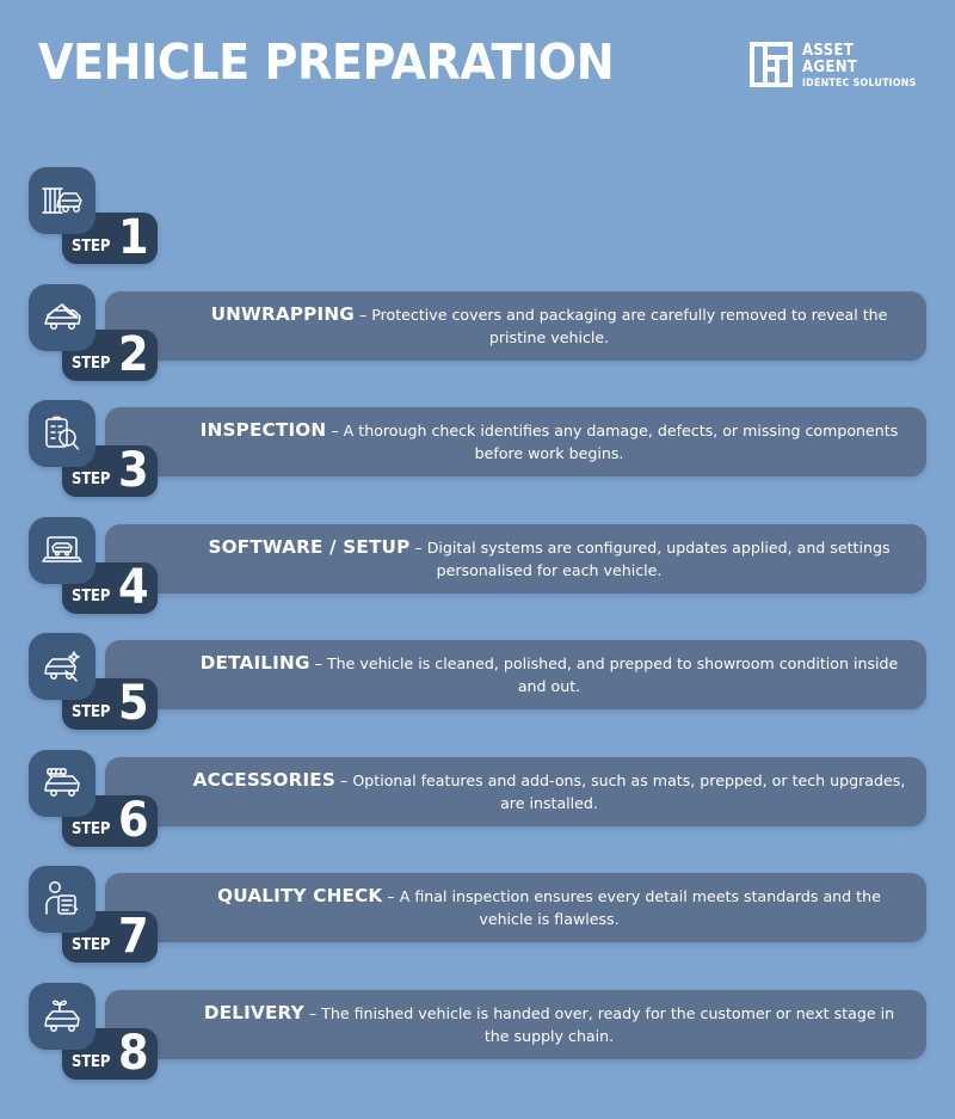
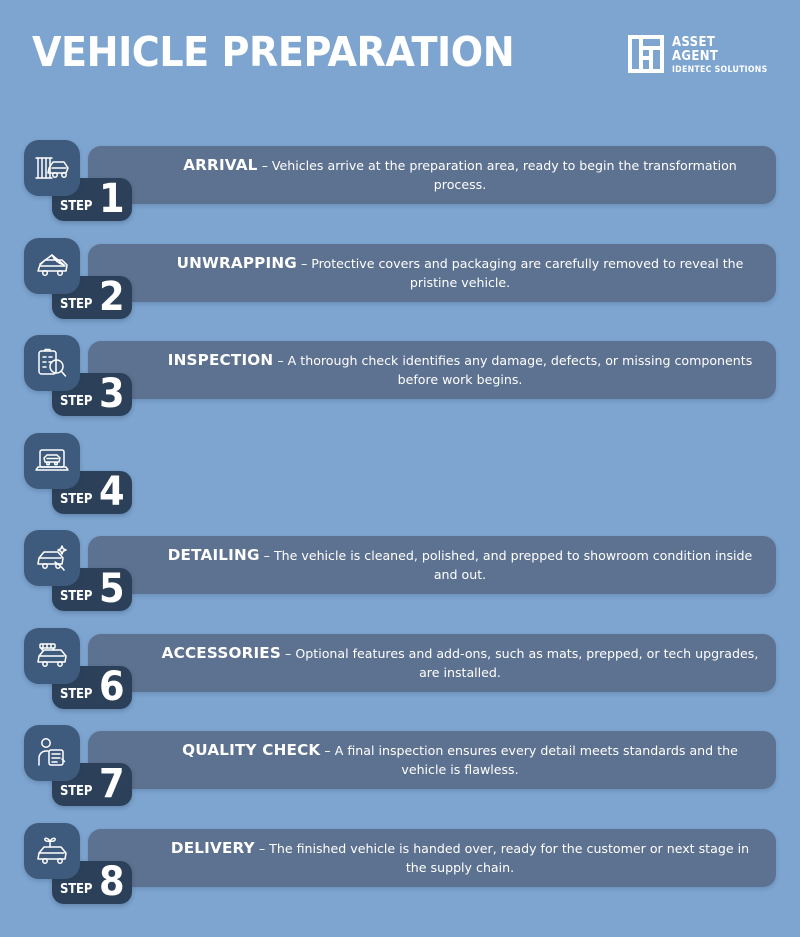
  VEHICLE PREPARATION
  ASSET
  AGENT
  IDENTEC SOLUTIONS
+ ARRIVAL – Vehicles arrive at the preparation area, ready to begin the transformation process.
  STEP
  1
  UNWRAPPING – Protective covers and packaging are carefully removed to reveal the pristine vehicle.
  STEP
  2
  INSPECTION – A thorough check identifies any damage, defects, or missing components before work begins.
  STEP
  3
- SOFTWARE / SETUP – Digital systems are configured, updates applied, and settings personalised for each vehicle.
  STEP
  4
  DETAILING – The vehicle is cleaned, polished, and prepped to showroom condition inside and out.
  STEP
  5
  ACCESSORIES – Optional features and add-ons, such as mats, prepped, or tech upgrades, are installed.
  STEP
  6
  QUALITY CHECK – A final inspection ensures every detail meets standards and the vehicle is flawless.
  STEP
  7
  DELIVERY – The finished vehicle is handed over, ready for the customer or next stage in the supply chain.
  STEP
  8
